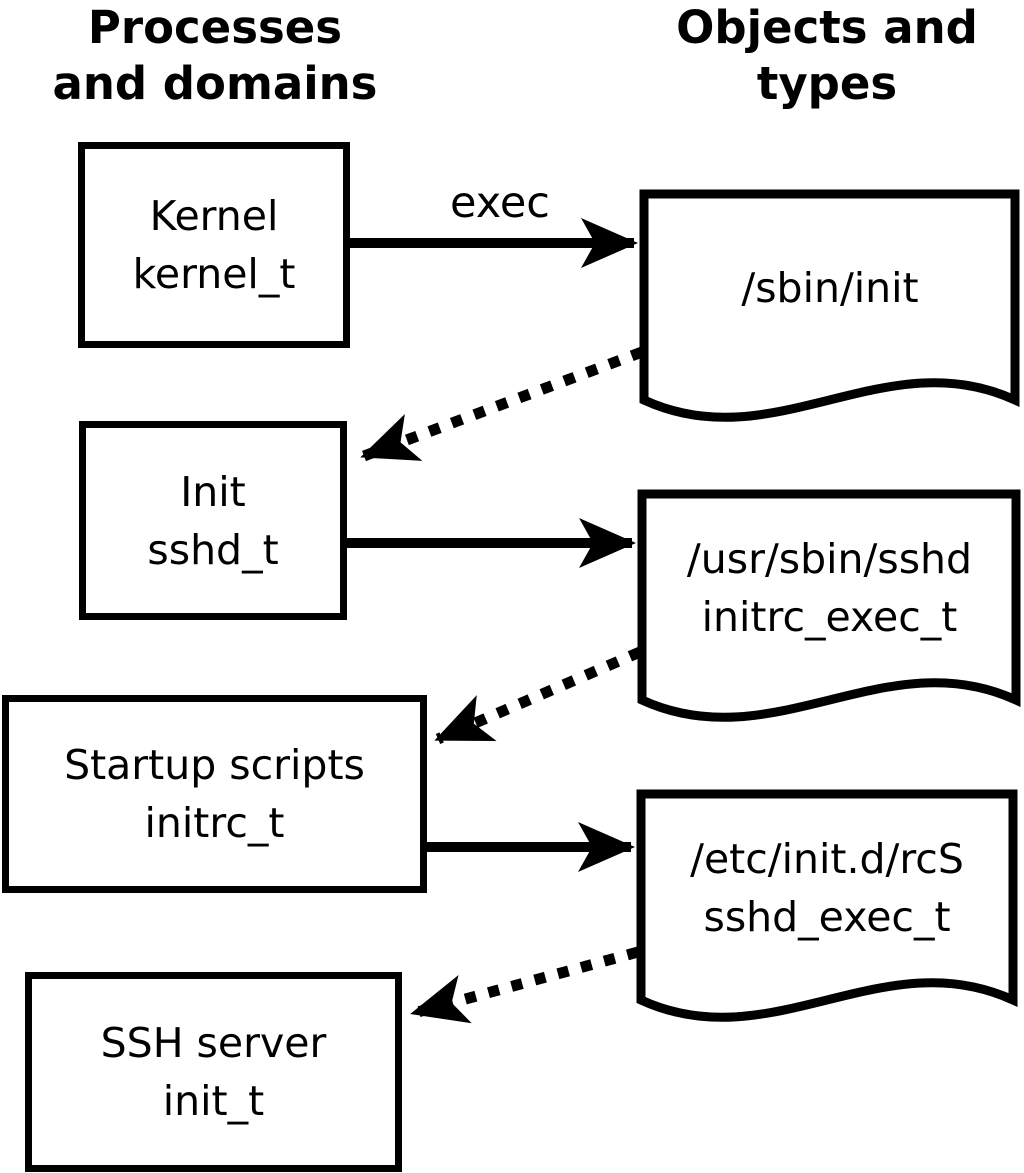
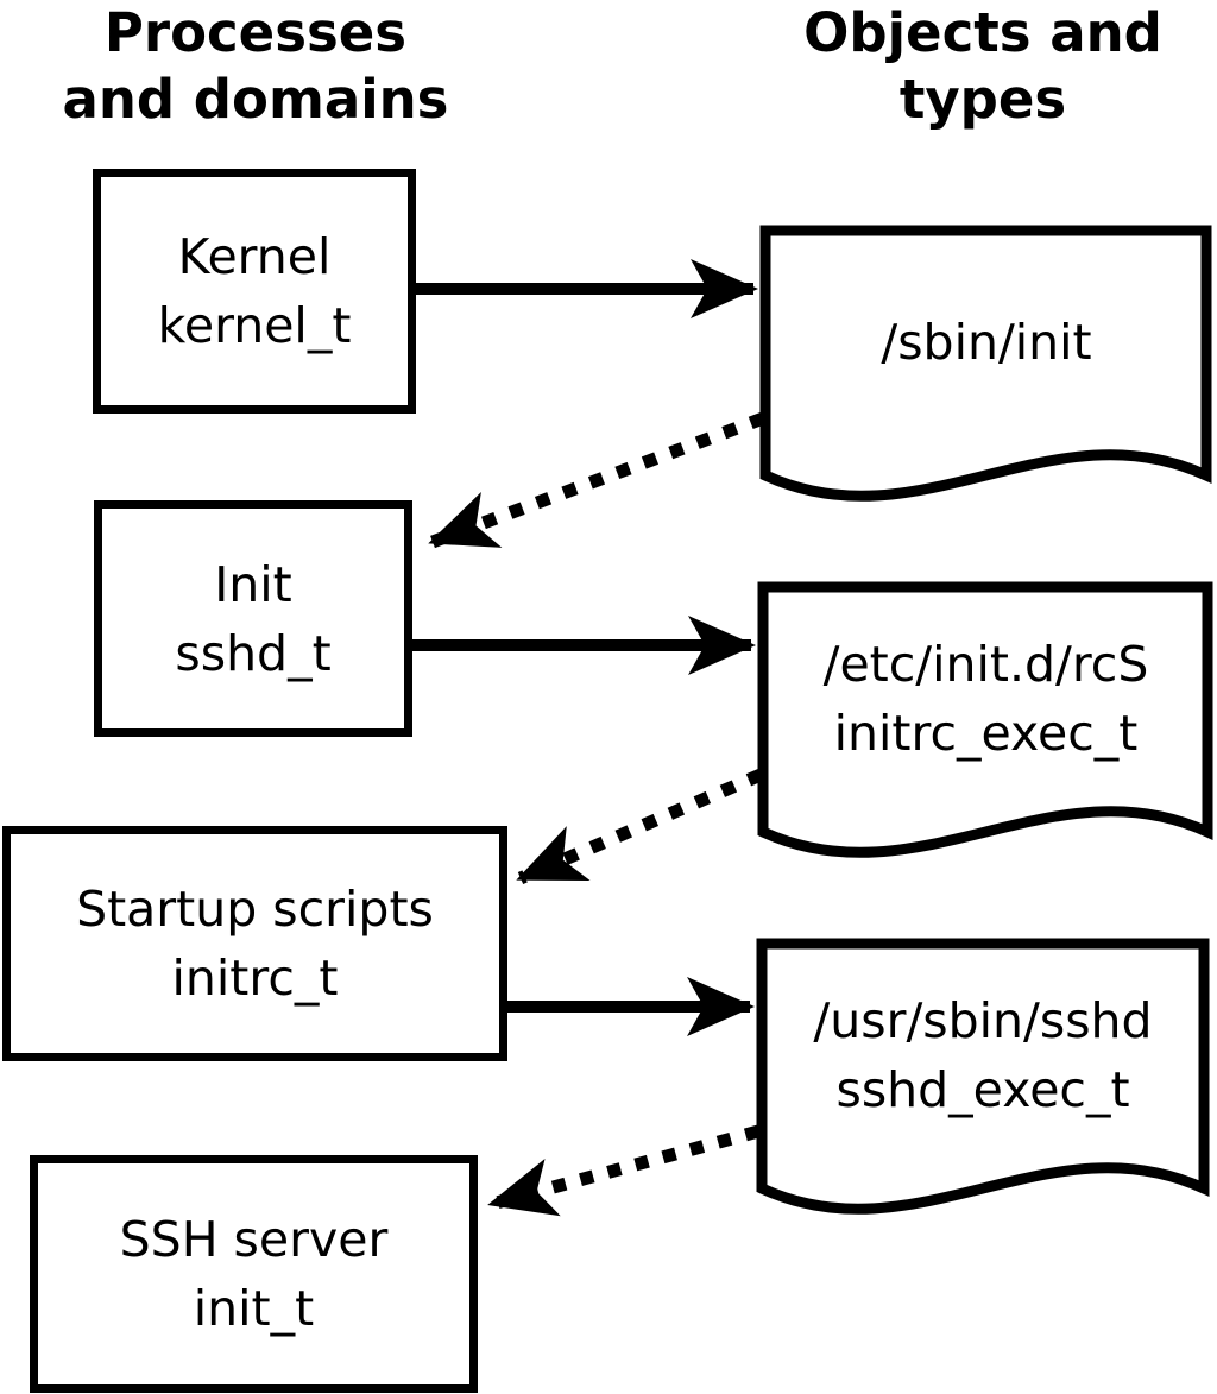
  Processes
  and domains
  Objects and
  types
  Kernel
  kernel_t
  Init
  sshd_t
  Startup scripts
  initrc_t
  SSH server
  init_t
  /sbin/init
- /usr/sbin/sshd
+ /etc/init.d/rcS
  initrc_exec_t
- /etc/init.d/rcS
+ /usr/sbin/sshd
  sshd_exec_t
- exec
